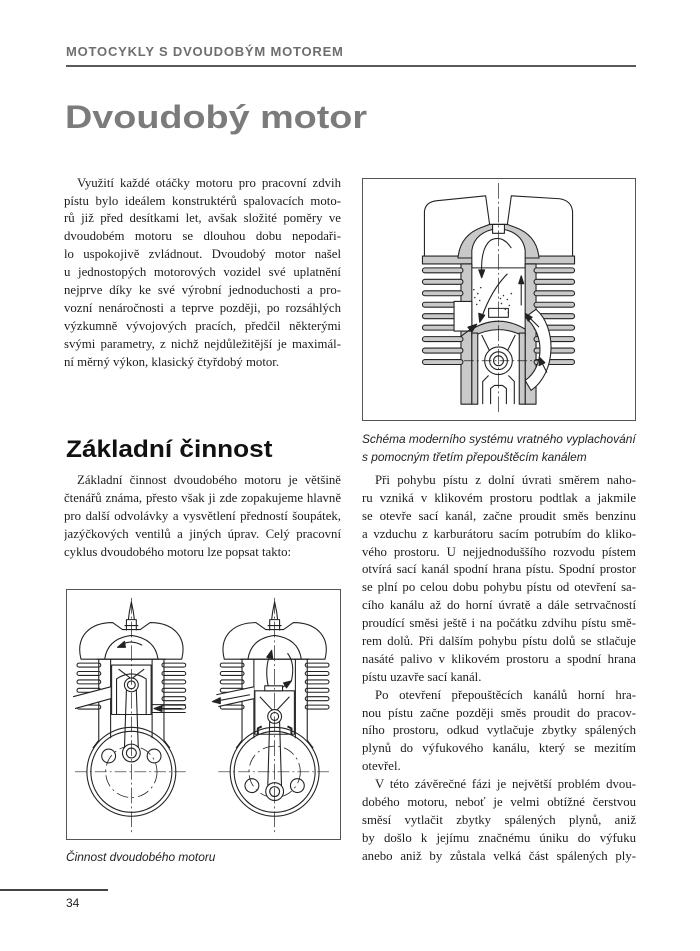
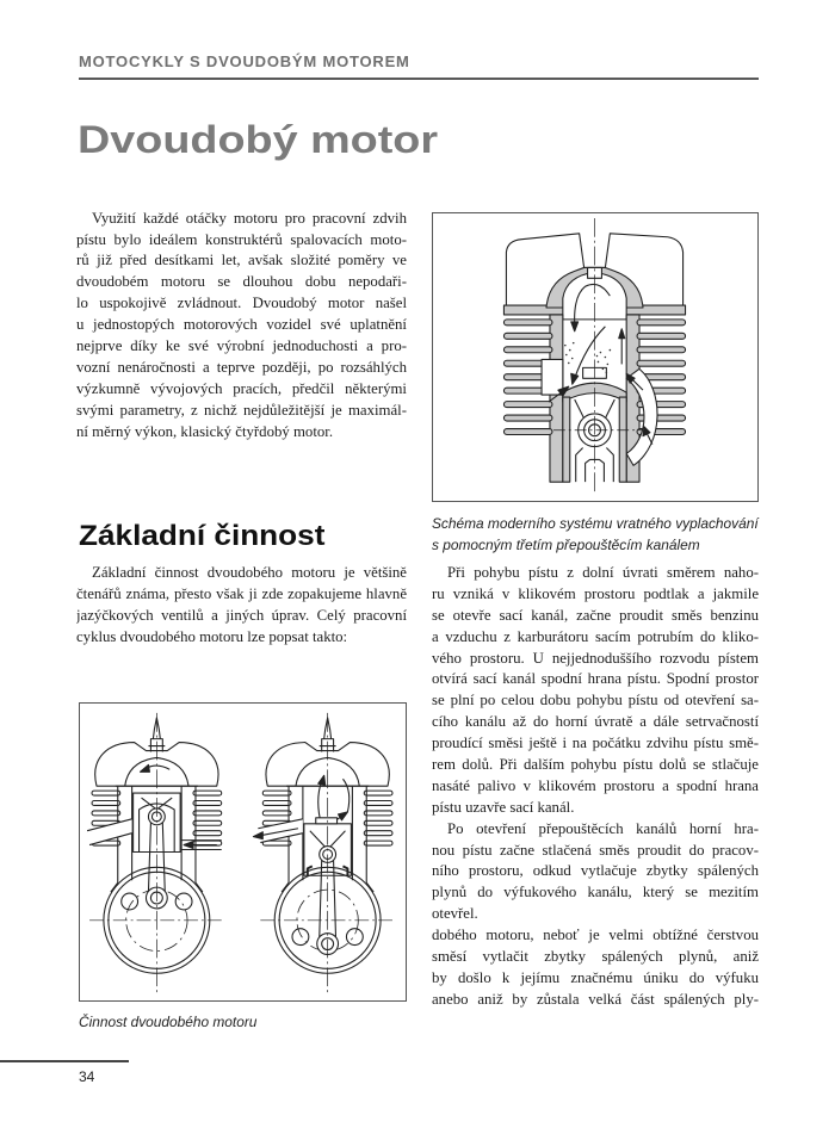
  MOTOCYKLY S DVOUDOBÝM MOTOREM
  Dvoudobý motor
  Využití každé otáčky motoru pro pracovní zdvih
  pístu bylo ideálem konstruktérů spalovacích moto-
  rů již před desítkami let, avšak složité poměry ve
  dvoudobém motoru se dlouhou dobu nepodaři-
  lo uspokojivě zvládnout. Dvoudobý motor našel
  u jednostopých motorových vozidel své uplatnění
  nejprve díky ke své výrobní jednoduchosti a pro-
  vozní nenáročnosti a teprve později, po rozsáhlých
  výzkumně vývojových pracích, předčil některými
  svými parametry, z nichž nejdůležitější je maximál-
  ní měrný výkon, klasický čtyřdobý motor.
  Schéma moderního systému vratného vyplachování
  s pomocným třetím přepouštěcím kanálem
  Základní činnost
  Základní činnost dvoudobého motoru je většině
  čtenářů známa, přesto však ji zde zopakujeme hlavně
- pro další odvolávky a vysvětlení předností šoupátek,
  jazýčkových ventilů a jiných úprav. Celý pracovní
  cyklus dvoudobého motoru lze popsat takto:
  Činnost dvoudobého motoru
  Při pohybu pístu z dolní úvrati směrem naho-
  ru vzniká v klikovém prostoru podtlak a jakmile
  se otevře sací kanál, začne proudit směs benzinu
  a vzduchu z karburátoru sacím potrubím do kliko-
  vého prostoru. U nejjednoduššího rozvodu pístem
  otvírá sací kanál spodní hrana pístu. Spodní prostor
  se plní po celou dobu pohybu pístu od otevření sa-
  cího kanálu až do horní úvratě a dále setrvačností
  proudící směsi ještě i na počátku zdvihu pístu smě-
  rem dolů. Při dalším pohybu pístu dolů se stlačuje
  nasáté palivo v klikovém prostoru a spodní hrana
  pístu uzavře sací kanál.
  Po otevření přepouštěcích kanálů horní hra-
- nou pístu začne později směs proudit do pracov-
+ nou pístu začne stlačená směs proudit do pracov-
  ního prostoru, odkud vytlačuje zbytky spálených
  plynů do výfukového kanálu, který se mezitím
  otevřel.
- V této závěrečné fázi je největší problém dvou-
  dobého motoru, neboť je velmi obtížné čerstvou
  směsí vytlačit zbytky spálených plynů, aniž
  by došlo k jejímu značnému úniku do výfuku
  anebo aniž by zůstala velká část spálených ply-
  34
